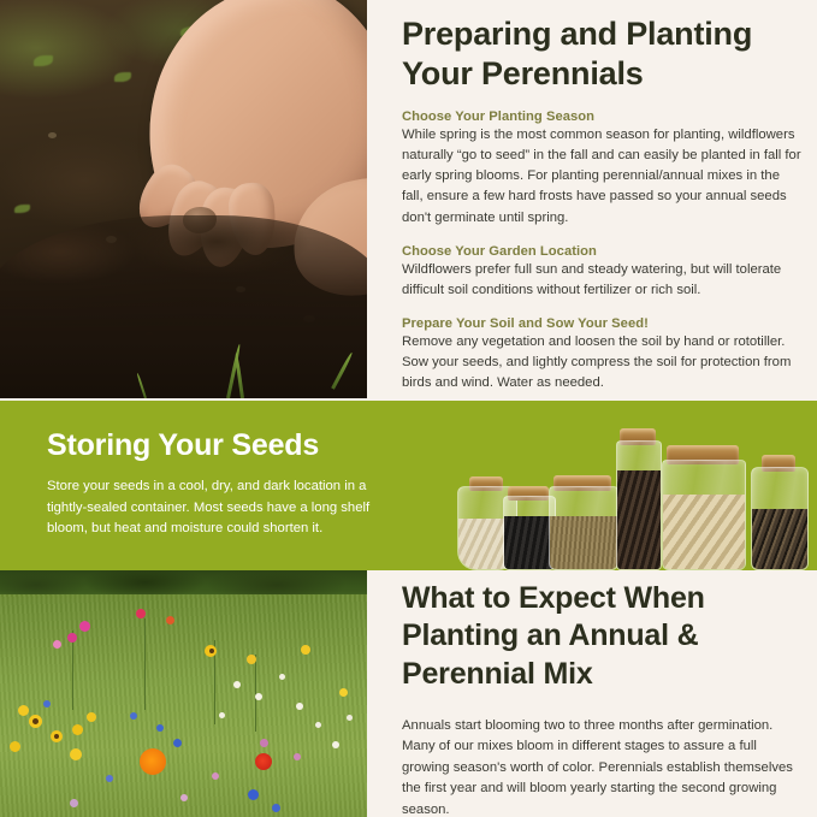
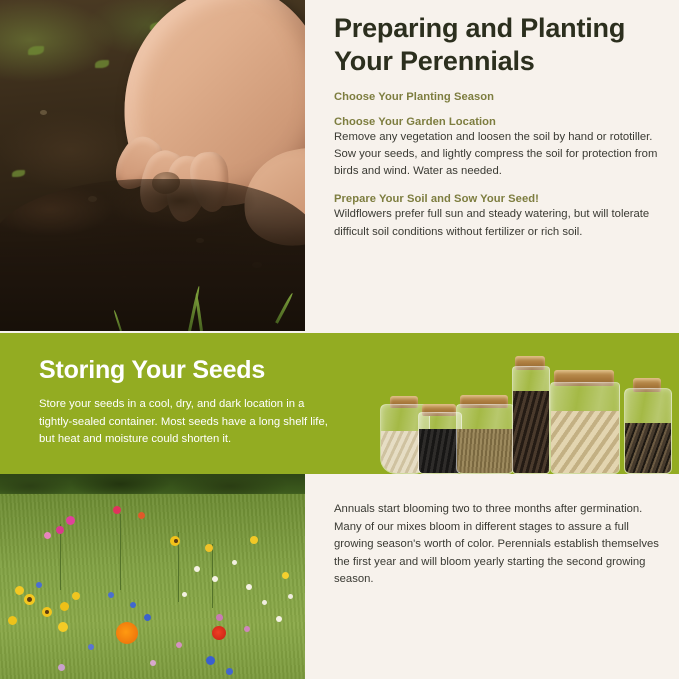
  Preparing and Planting Your Perennials
  Choose Your Planting Season
- While spring is the most common season for planting, wildflowers naturally “go to seed” in the fall and can easily be planted in fall for early spring blooms. For planting perennial/annual mixes in the fall, ensure a few hard frosts have passed so your annual seeds don't germinate until spring.
  Choose Your Garden Location
- Wildflowers prefer full sun and steady watering, but will tolerate difficult soil conditions without fertilizer or rich soil.
+ Remove any vegetation and loosen the soil by hand or rototiller. Sow your seeds, and lightly compress the soil for protection from birds and wind. Water as needed.
  Prepare Your Soil and Sow Your Seed!
- Remove any vegetation and loosen the soil by hand or rototiller. Sow your seeds, and lightly compress the soil for protection from birds and wind. Water as needed.
+ Wildflowers prefer full sun and steady watering, but will tolerate difficult soil conditions without fertilizer or rich soil.
  Storing Your Seeds
- Store your seeds in a cool, dry, and dark location in a tightly-sealed container. Most seeds have a long shelf bloom, but heat and moisture could shorten it.
+ Store your seeds in a cool, dry, and dark location in a tightly-sealed container. Most seeds have a long shelf life, but heat and moisture could shorten it.
- What to Expect When Planting an Annual & Perennial Mix
  Annuals start blooming two to three months after germination. Many of our mixes bloom in different stages to assure a full growing season's worth of color. Perennials establish themselves the first year and will bloom yearly starting the second growing season.
